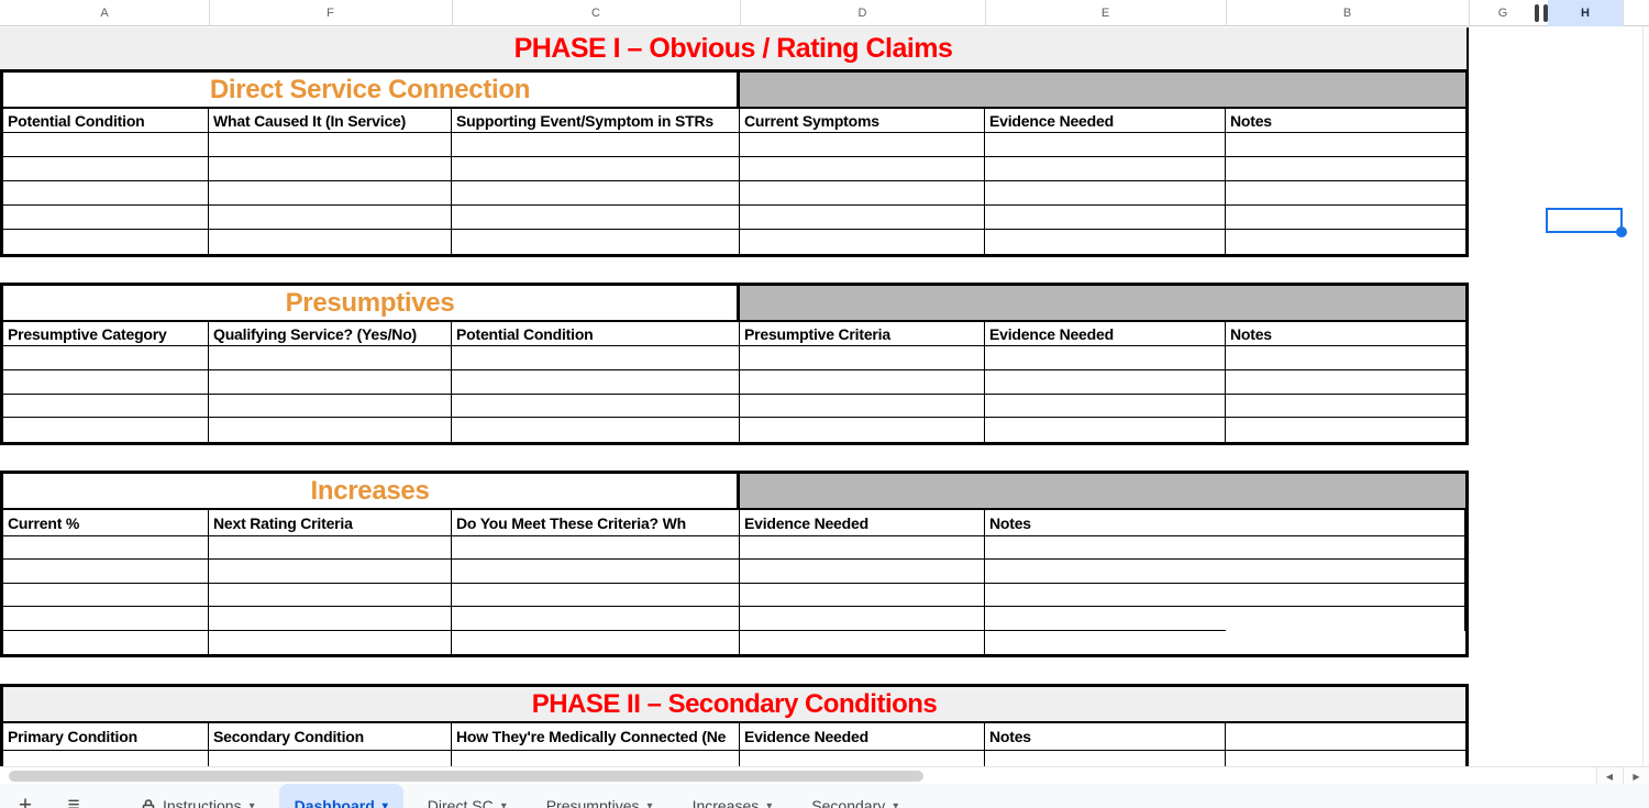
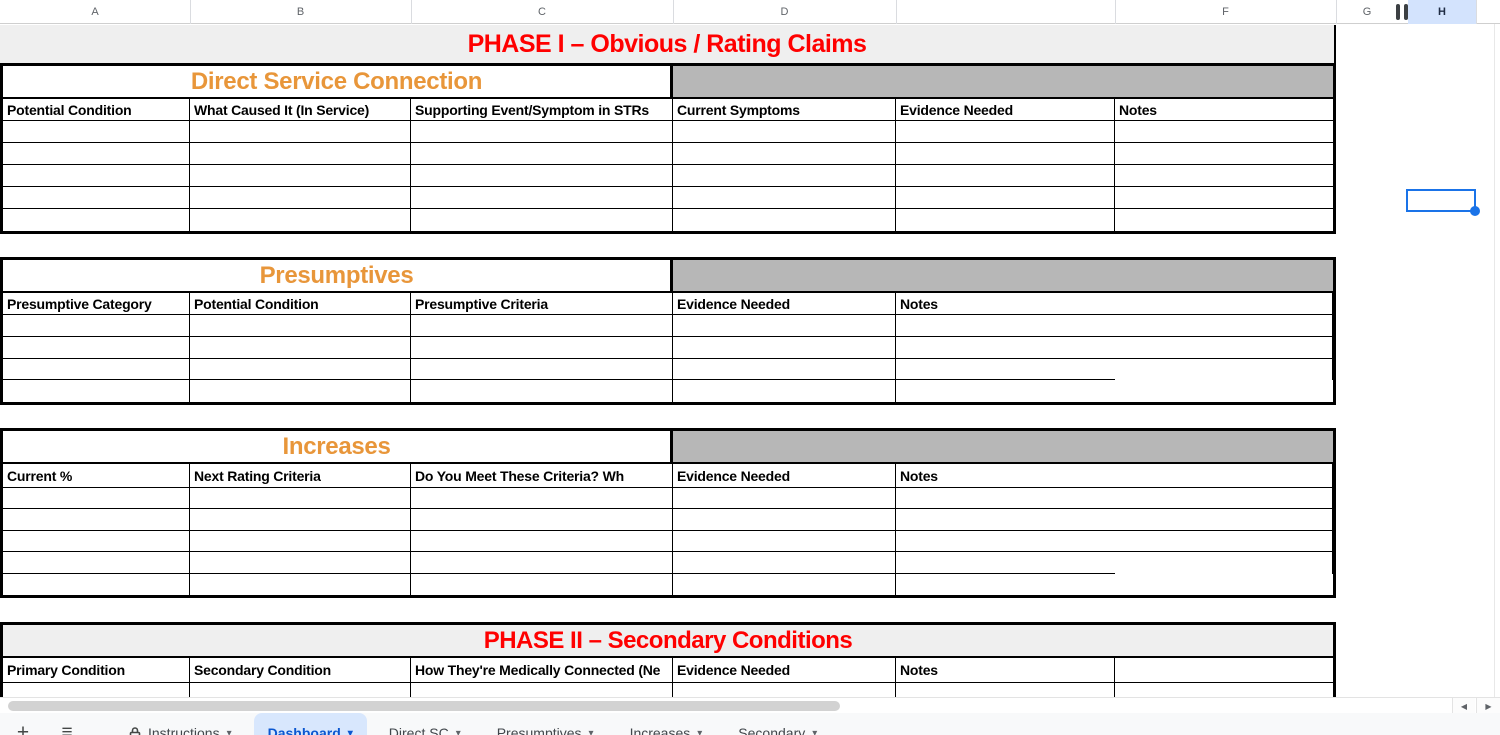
  A
- F
+ B
  C
  D
- E
- B
+ F
  G
  H
  PHASE I – Obvious / Rating Claims
  Direct Service Connection
  Potential Condition
  What Caused It (In Service)
  Supporting Event/Symptom in STRs
  Current Symptoms
  Evidence Needed
  Notes
  Presumptives
  Presumptive Category
- Qualifying Service? (Yes/No)
  Potential Condition
  Presumptive Criteria
  Evidence Needed
  Notes
  Increases
  Current %
  Next Rating Criteria
  Do You Meet These Criteria? Wh
  Evidence Needed
  Notes
  PHASE II – Secondary Conditions
  Primary Condition
  Secondary Condition
  How They're Medically Connected (Ne
  Evidence Needed
  Notes
  ◀
  ▶
  +
  ≡
  Instructions
  ▾
  Dashboard
  ▾
  Direct SC
  ▾
  Presumptives
  ▾
  Increases
  ▾
  Secondary
  ▾
